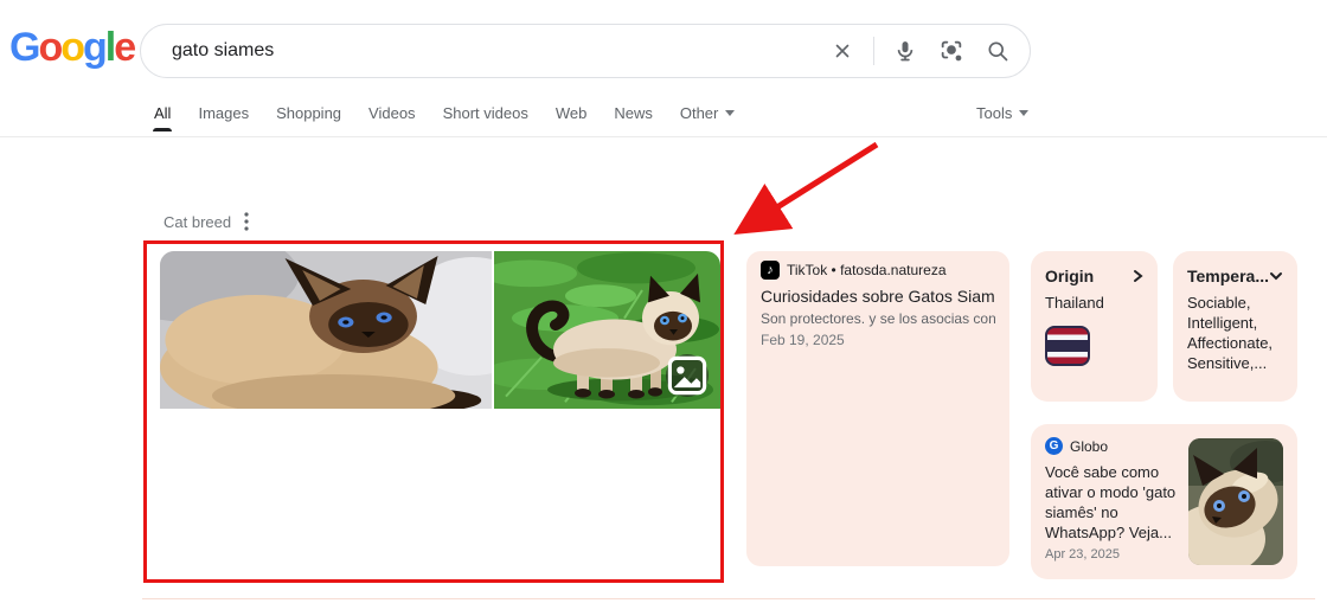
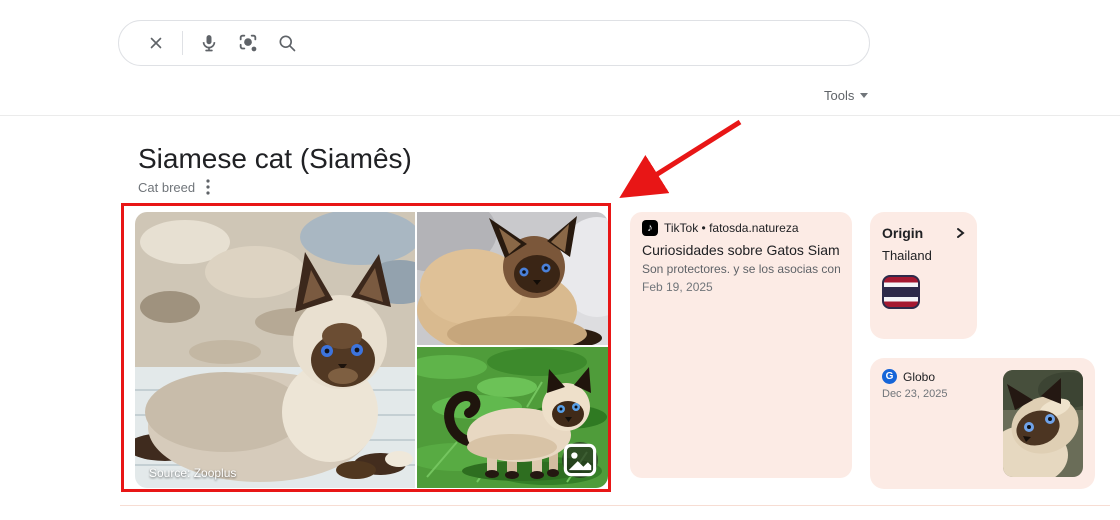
- Google
- gato siames
- All
- Images
- Shopping
- Videos
- Short videos
- Web
- News
- Other
  Tools
+ Siamese cat (Siamês)
  Cat breed
+ Source: Zooplus
  ♪
  TikTok • fatosda.natureza
  Curiosidades sobre Gatos Siam
  Son protectores. y se los asocias con
  Feb 19, 2025
  Origin
  Thailand
- Tempera...
- Sociable, Intelligent, Affectionate, Sensitive,...
  G
  Globo
- Você sabe como ativar o modo 'gato siamês' no WhatsApp? Veja...
- Apr 23, 2025
+ Dec 23, 2025
